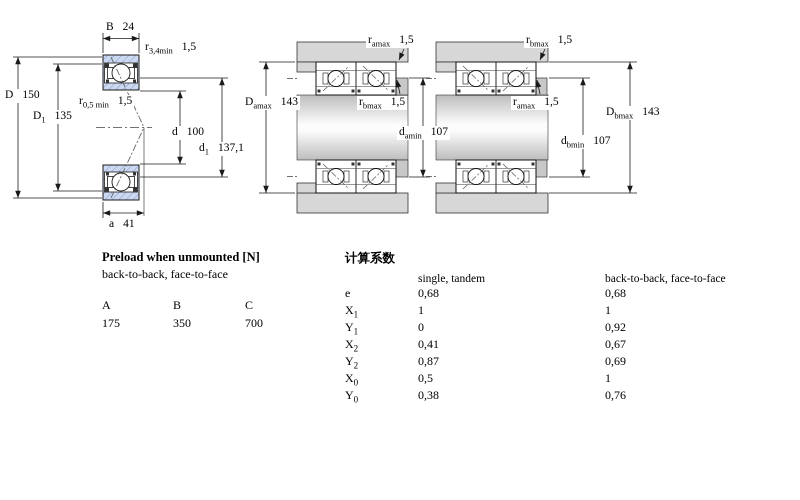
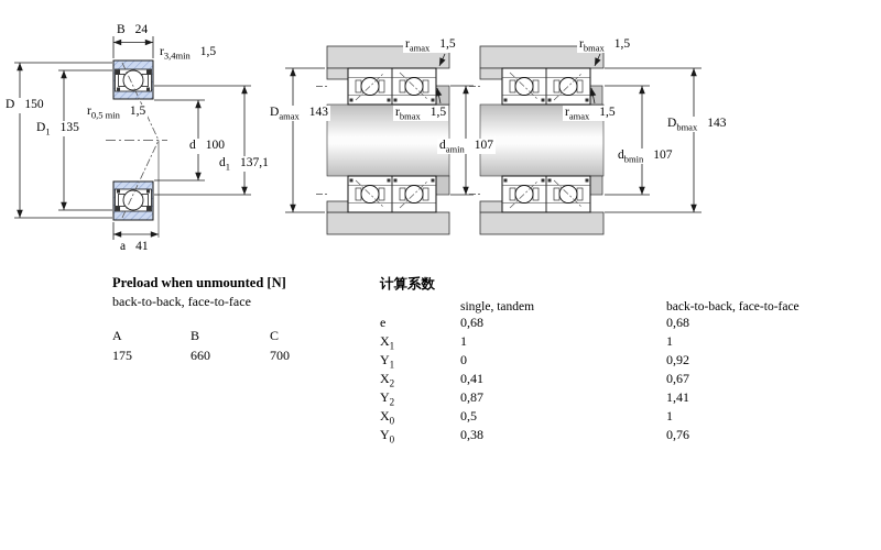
  B 24
  r3,4min 1,5
  D 150
  D1 135
  r0,5 min 1,5
  d 100
  d1 137,1
  a 41
  ramax 1,5
  Damax 143
  rbmax 1,5
  damin 107
  rbmax 1,5
  ramax 1,5
  Dbmax 143
  dbmin 107
  Preload when unmounted [N]
  back-to-back, face-to-face
  A
  B
  C
  175
- 350
+ 660
  700
  计算系数
  single, tandem
  back-to-back, face-to-face
  e
  0,68
  0,68
  X1
  1
  1
  Y1
  0
  0,92
  X2
  0,41
  0,67
  Y2
  0,87
- 0,69
+ 1,41
  X0
  0,5
  1
  Y0
  0,38
  0,76
